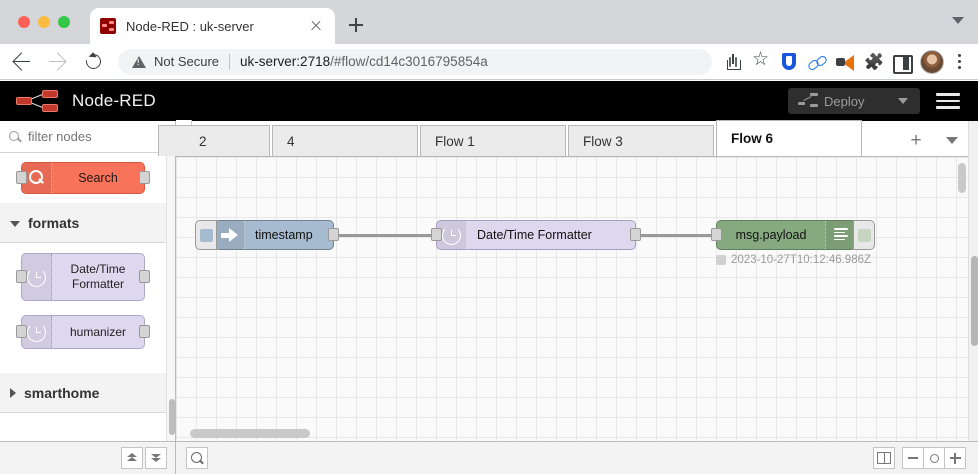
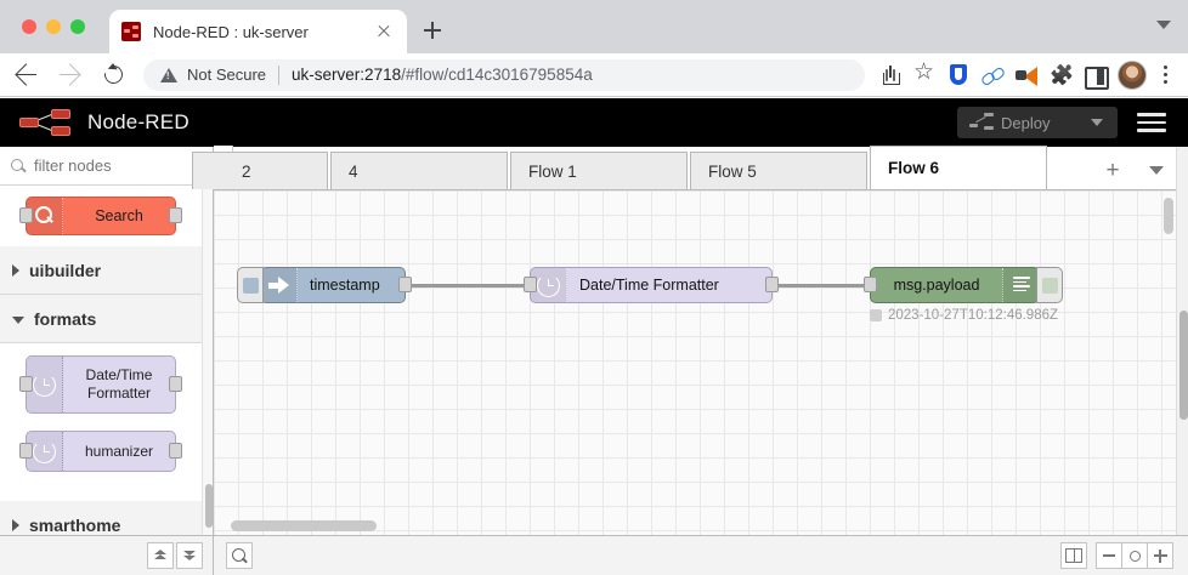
  Node-RED : uk-server
  Not Secure
  uk-server:2718/#flow/cd14c3016795854a
  Node-RED
  Deploy
  filter nodes
  Search
+ uibuilder
  formats
  Date/Time Formatter
  humanizer
  smarthome
  2
  4
  Flow 1
- Flow 3
+ Flow 5
  Flow 6
  +
  timestamp
  Date/Time Formatter
  msg.payload
  2023-10-27T10:12:46.986Z
